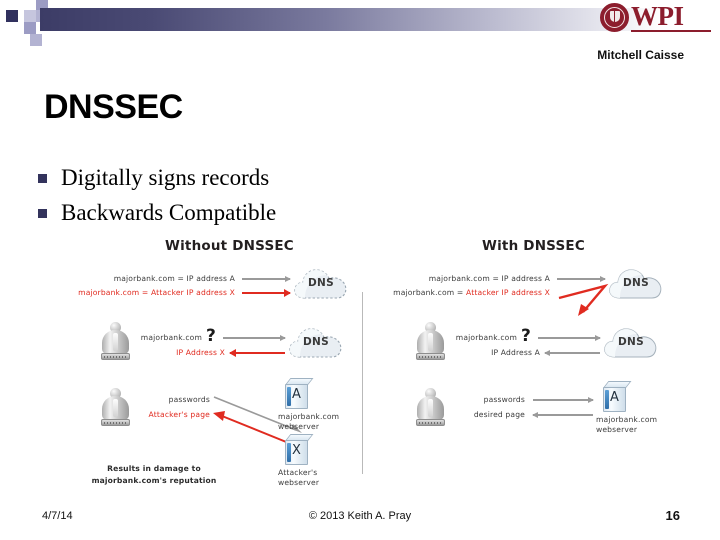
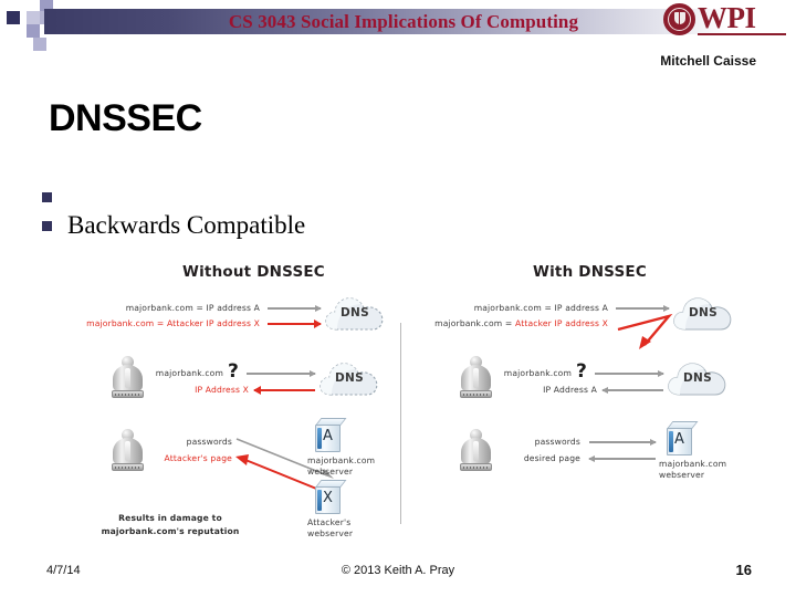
+ CS 3043 Social Implications Of Computing
  WPI
  Mitchell Caisse
  DNSSEC
- Digitally signs records
  Backwards Compatible
  Without DNSSEC
  With DNSSEC
  majorbank.com = IP address A
  majorbank.com = Attacker IP address X
  DNS
  majorbank.com
  ?
  IP Address X
  DNS
  passwords
  Attacker's page
  A
  majorbank.com
  webserver
  X
  Attacker's
  webserver
  Results in damage to
  majorbank.com's reputation
  majorbank.com = IP address A
  majorbank.com = Attacker IP address X
  DNS
  majorbank.com
  ?
  IP Address A
  DNS
  passwords
  desired page
  A
  majorbank.com
  webserver
  4/7/14
  © 2013 Keith A. Pray
  16
